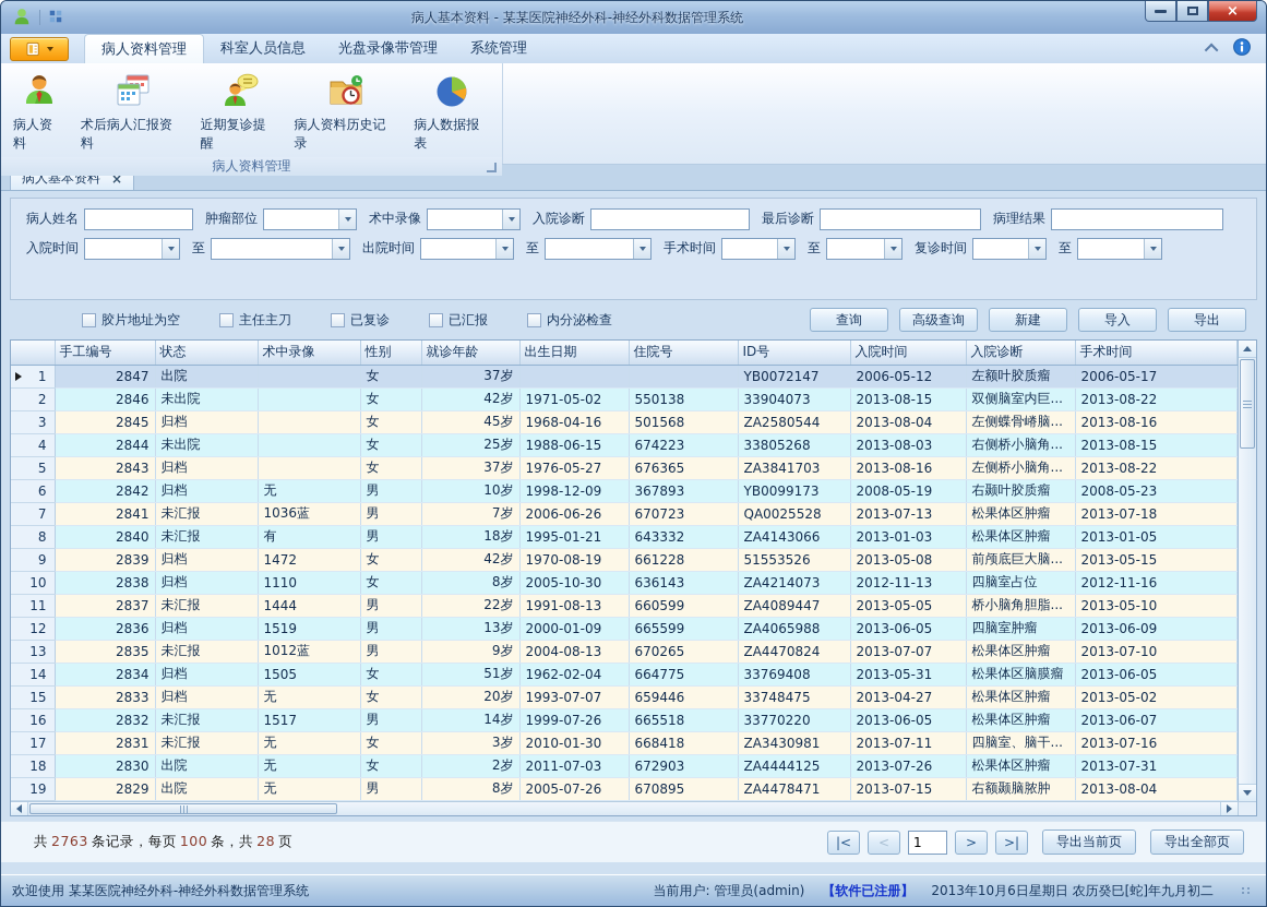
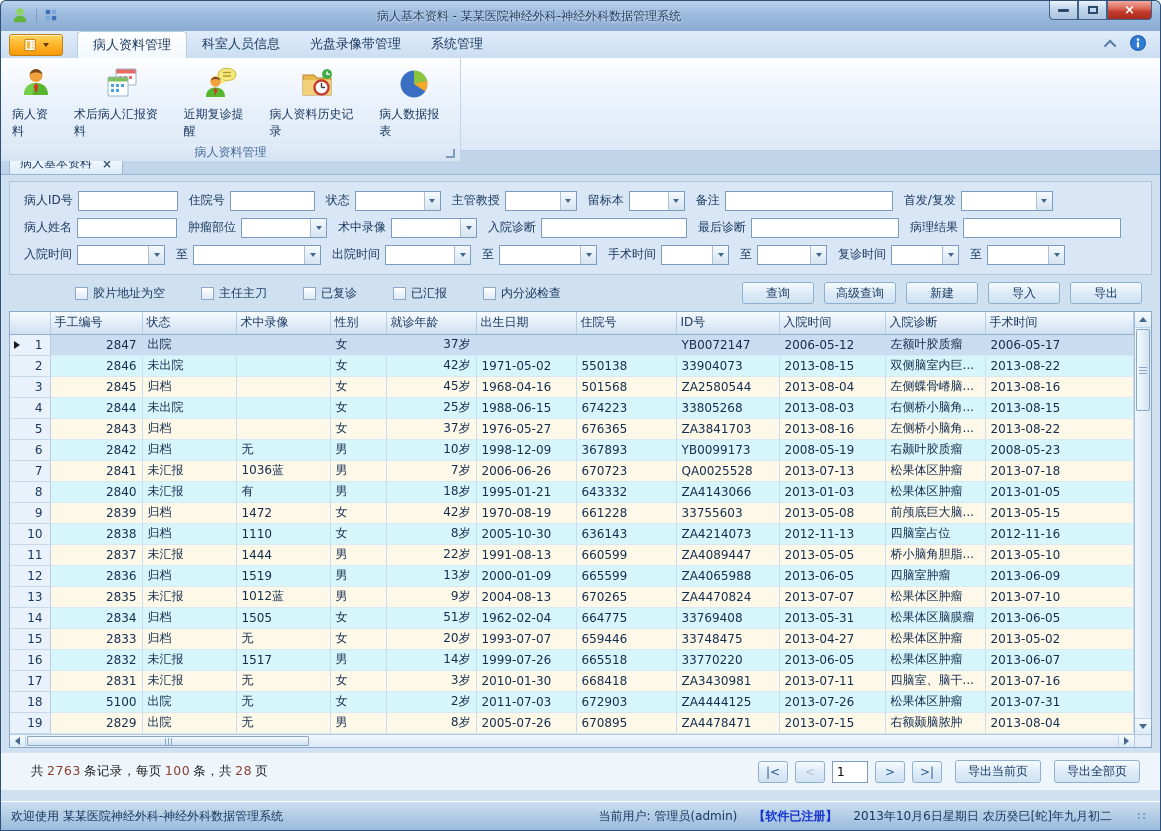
  病人基本资料 - 某某医院神经外科-神经外科数据管理系统
  ×
  病人资料管理
  科室人员信息
  光盘录像带管理
  系统管理
  病人资料
  术后病人汇报资料
  近期复诊提醒
  病人资料历史记录
  病人数据报表
  病人资料管理
  病人基本资料
  ×
+ 病人ID号
+ 住院号
+ 状态
+ 主管教授
+ 留标本
+ 备注
+ 首发/复发
  病人姓名
  肿瘤部位
  术中录像
  入院诊断
  最后诊断
  病理结果
  入院时间
  至
  出院时间
  至
  手术时间
  至
  复诊时间
  至
  胶片地址为空
  主任主刀
  已复诊
  已汇报
  内分泌检查
  查询
  高级查询
  新建
  导入
  导出
  	手工编号	状态	术中录像	性别	就诊年龄	出生日期	住院号	ID号	入院时间	入院诊断	手术时间
  1	2847	出院		女	37岁			YB0072147	2006-05-12	左额叶胶质瘤	2006-05-17
  2	2846	未出院		女	42岁	1971-05-02	550138	33904073	2013-08-15	双侧脑室内巨...	2013-08-22
  3	2845	归档		女	45岁	1968-04-16	501568	ZA2580544	2013-08-04	左侧蝶骨嵴脑...	2013-08-16
  4	2844	未出院		女	25岁	1988-06-15	674223	33805268	2013-08-03	右侧桥小脑角...	2013-08-15
  5	2843	归档		女	37岁	1976-05-27	676365	ZA3841703	2013-08-16	左侧桥小脑角...	2013-08-22
  6	2842	归档	无	男	10岁	1998-12-09	367893	YB0099173	2008-05-19	右颞叶胶质瘤	2008-05-23
  7	2841	未汇报	1036蓝	男	7岁	2006-06-26	670723	QA0025528	2013-07-13	松果体区肿瘤	2013-07-18
  8	2840	未汇报	有	男	18岁	1995-01-21	643332	ZA4143066	2013-01-03	松果体区肿瘤	2013-01-05
- 9	2839	归档	1472	女	42岁	1970-08-19	661228	51553526	2013-05-08	前颅底巨大脑...	2013-05-15
+ 9	2839	归档	1472	女	42岁	1970-08-19	661228	33755603	2013-05-08	前颅底巨大脑...	2013-05-15
  10	2838	归档	1110	女	8岁	2005-10-30	636143	ZA4214073	2012-11-13	四脑室占位	2012-11-16
  11	2837	未汇报	1444	男	22岁	1991-08-13	660599	ZA4089447	2013-05-05	桥小脑角胆脂...	2013-05-10
  12	2836	归档	1519	男	13岁	2000-01-09	665599	ZA4065988	2013-06-05	四脑室肿瘤	2013-06-09
  13	2835	未汇报	1012蓝	男	9岁	2004-08-13	670265	ZA4470824	2013-07-07	松果体区肿瘤	2013-07-10
  14	2834	归档	1505	女	51岁	1962-02-04	664775	33769408	2013-05-31	松果体区脑膜瘤	2013-06-05
  15	2833	归档	无	女	20岁	1993-07-07	659446	33748475	2013-04-27	松果体区肿瘤	2013-05-02
  16	2832	未汇报	1517	男	14岁	1999-07-26	665518	33770220	2013-06-05	松果体区肿瘤	2013-06-07
  17	2831	未汇报	无	女	3岁	2010-01-30	668418	ZA3430981	2013-07-11	四脑室、脑干...	2013-07-16
- 18	2830	出院	无	女	2岁	2011-07-03	672903	ZA4444125	2013-07-26	松果体区肿瘤	2013-07-31
+ 18	5100	出院	无	女	2岁	2011-07-03	672903	ZA4444125	2013-07-26	松果体区肿瘤	2013-07-31
  19	2829	出院	无	男	8岁	2005-07-26	670895	ZA4478471	2013-07-15	右额颞脑脓肿	2013-08-04
  共 2763 条记录，每页 100 条，共 28 页
  |<
  <
  1
  >
  >|
  导出当前页
  导出全部页
  欢迎使用 某某医院神经外科-神经外科数据管理系统
  当前用户: 管理员(admin)
  【软件已注册】
  2013年10月6日星期日 农历癸巳[蛇]年九月初二
